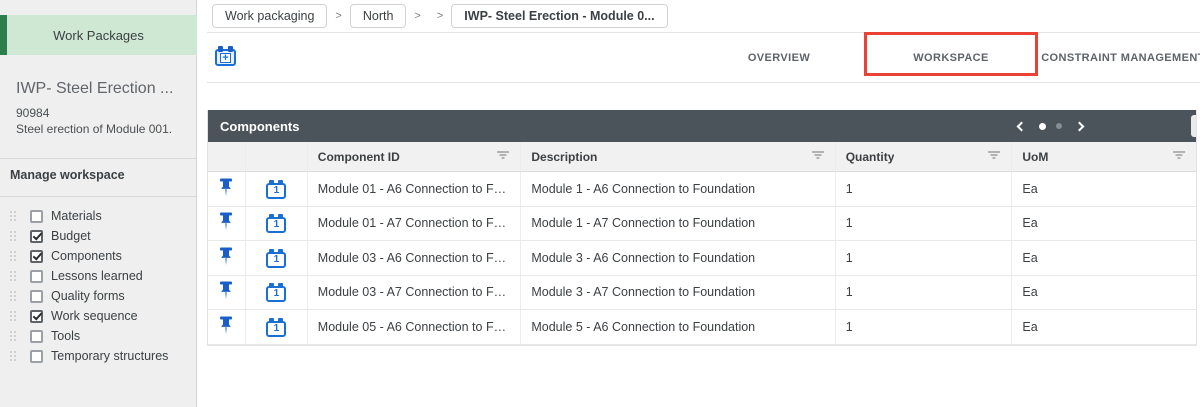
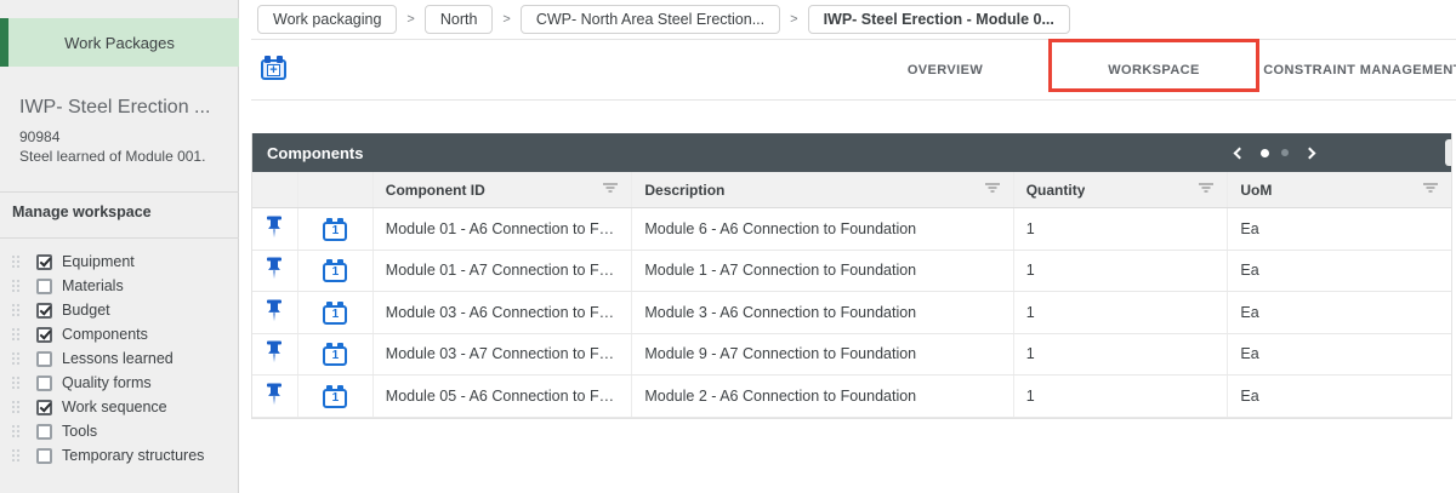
  Work Packages
  IWP- Steel Erection ...
  90984
- Steel erection of Module 001.
+ Steel learned of Module 001.
  Manage workspace
+ Equipment
  Materials
  Budget
  Components
  Lessons learned
  Quality forms
  Work sequence
  Tools
  Temporary structures
  Work packaging
  >
  North
  >
+ CWP- North Area Steel Erection...
  >
  IWP- Steel Erection - Module 0...
  +
  OVERVIEW
  WORKSPACE
  CONSTRAINT MANAGEMEN
  Components
  Component ID
  Description
  Quantity
  UoM
  1
  Module 01 - A6 Connection to Fou.
- Module 1 - A6 Connection to Foundation
+ Module 6 - A6 Connection to Foundation
  1
  Ea
  1
  Module 01 - A7 Connection to Fou.
  Module 1 - A7 Connection to Foundation
  1
  Ea
  1
  Module 03 - A6 Connection to Fou.
  Module 3 - A6 Connection to Foundation
  1
  Ea
  1
  Module 03 - A7 Connection to Fou.
- Module 3 - A7 Connection to Foundation
+ Module 9 - A7 Connection to Foundation
  1
  Ea
  1
  Module 05 - A6 Connection to Fou.
- Module 5 - A6 Connection to Foundation
+ Module 2 - A6 Connection to Foundation
  1
  Ea
